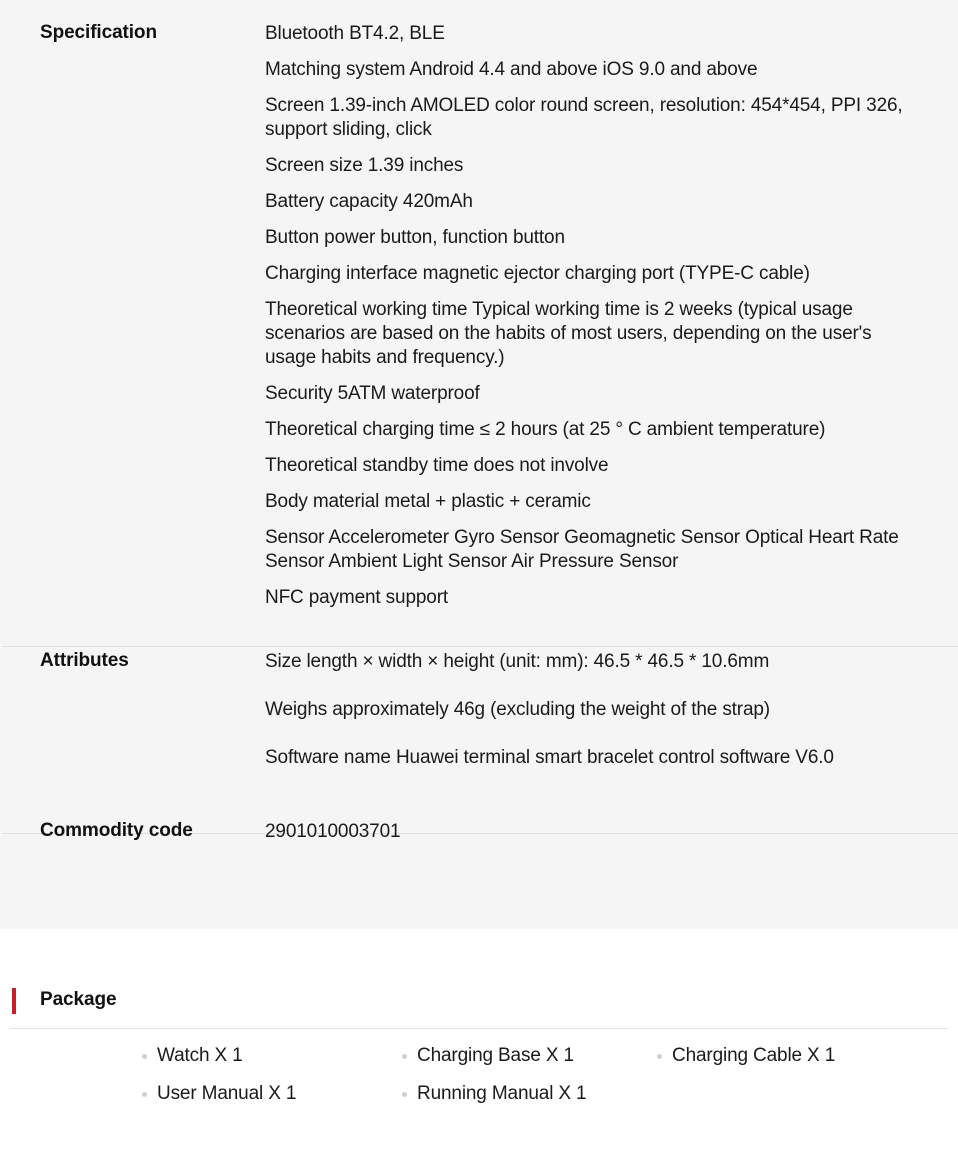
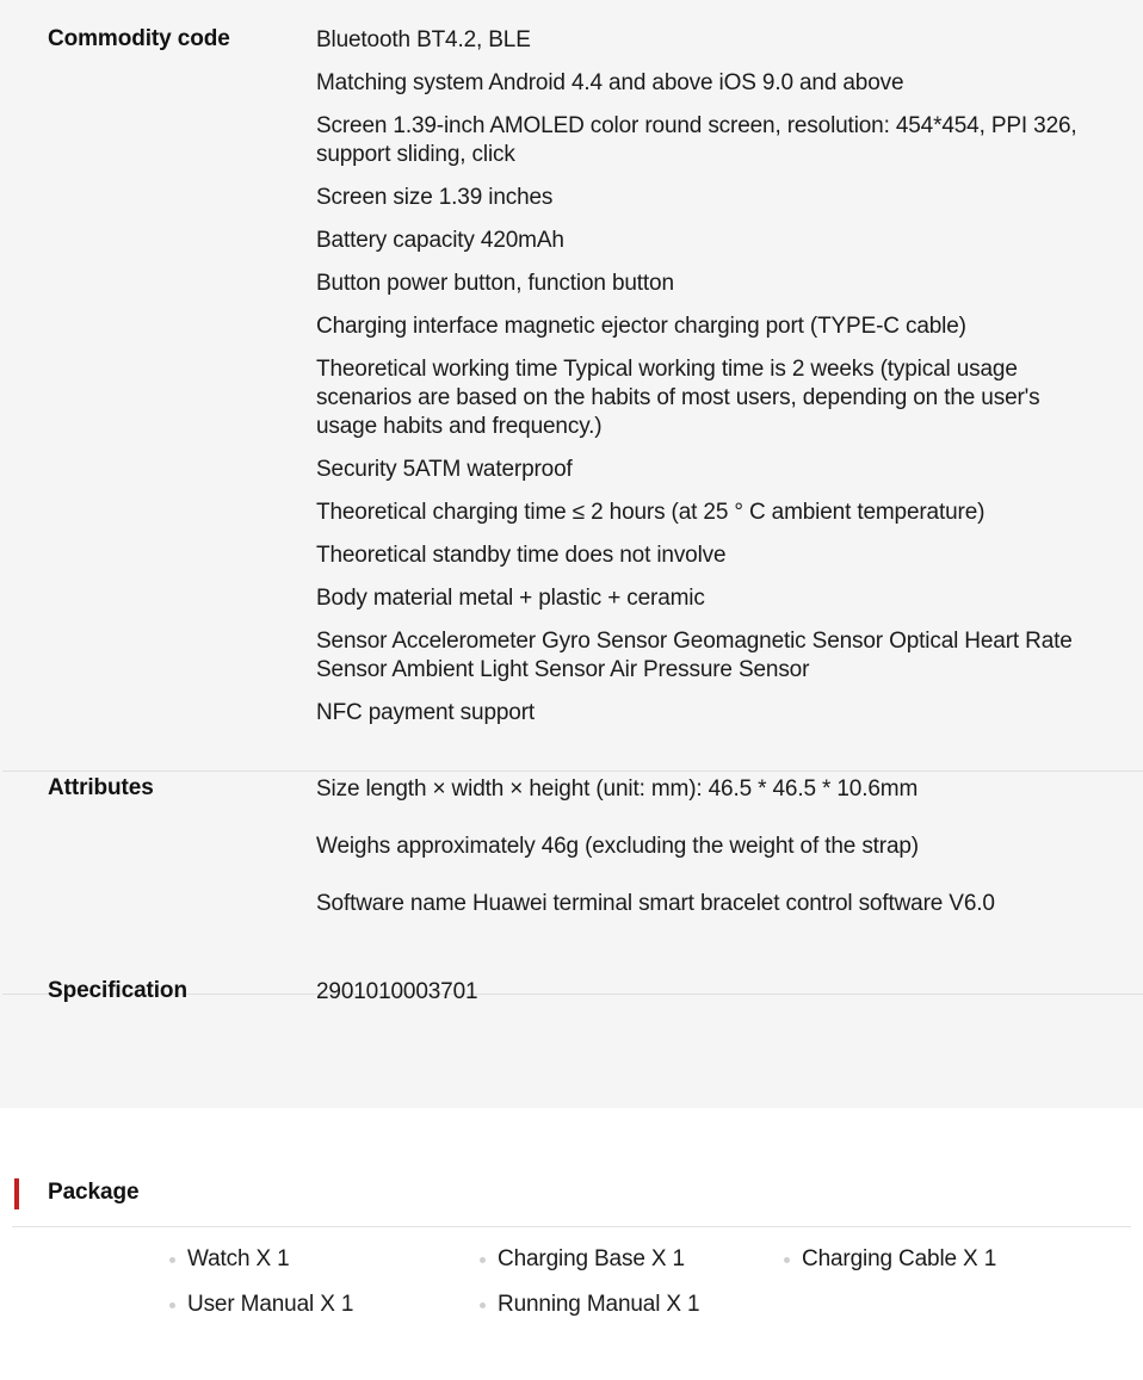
- Specification
+ Commodity code
  Bluetooth BT4.2, BLE
  Matching system Android 4.4 and above iOS 9.0 and above
  Screen 1.39-inch AMOLED color round screen, resolution: 454*454, PPI 326, support sliding, click
  Screen size 1.39 inches
  Battery capacity 420mAh
  Button power button, function button
  Charging interface magnetic ejector charging port (TYPE-C cable)
  Theoretical working time Typical working time is 2 weeks (typical usage scenarios are based on the habits of most users, depending on the user's usage habits and frequency.)
  Security 5ATM waterproof
  Theoretical charging time ≤ 2 hours (at 25 ° C ambient temperature)
  Theoretical standby time does not involve
  Body material metal + plastic + ceramic
  Sensor Accelerometer Gyro Sensor Geomagnetic Sensor Optical Heart Rate Sensor Ambient Light Sensor Air Pressure Sensor
  NFC payment support
  Attributes
  Size length × width × height (unit: mm): 46.5 * 46.5 * 10.6mm
  Weighs approximately 46g (excluding the weight of the strap)
  Software name Huawei terminal smart bracelet control software V6.0
- Commodity code
+ Specification
  2901010003701
  Package
  Watch X 1
  Charging Base X 1
  Charging Cable X 1
  User Manual X 1
  Running Manual X 1
